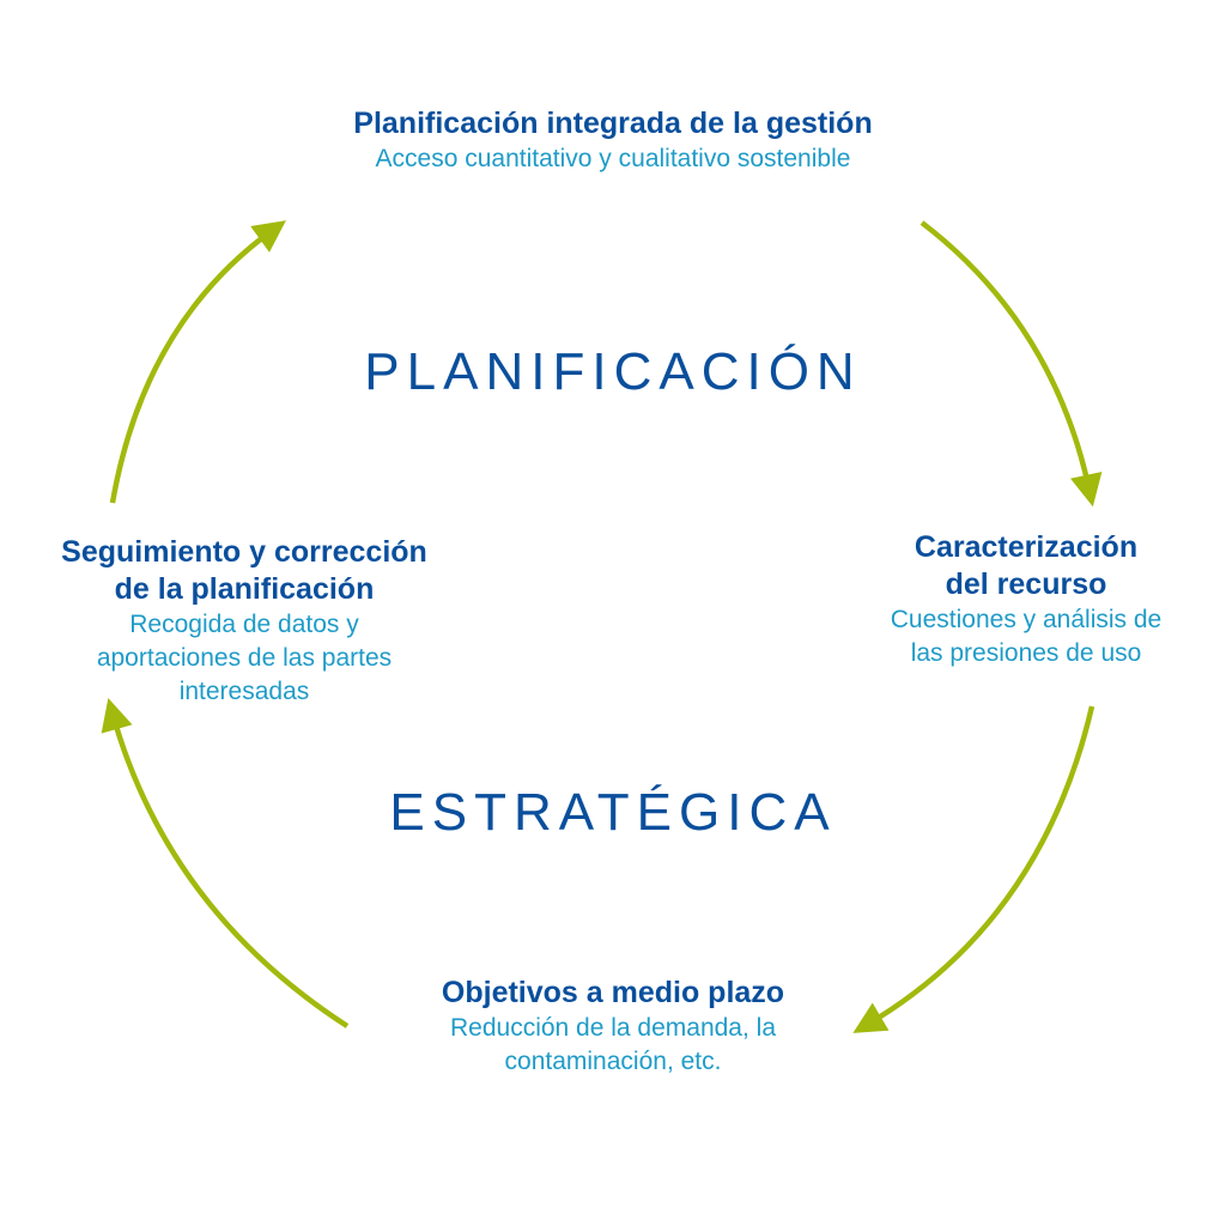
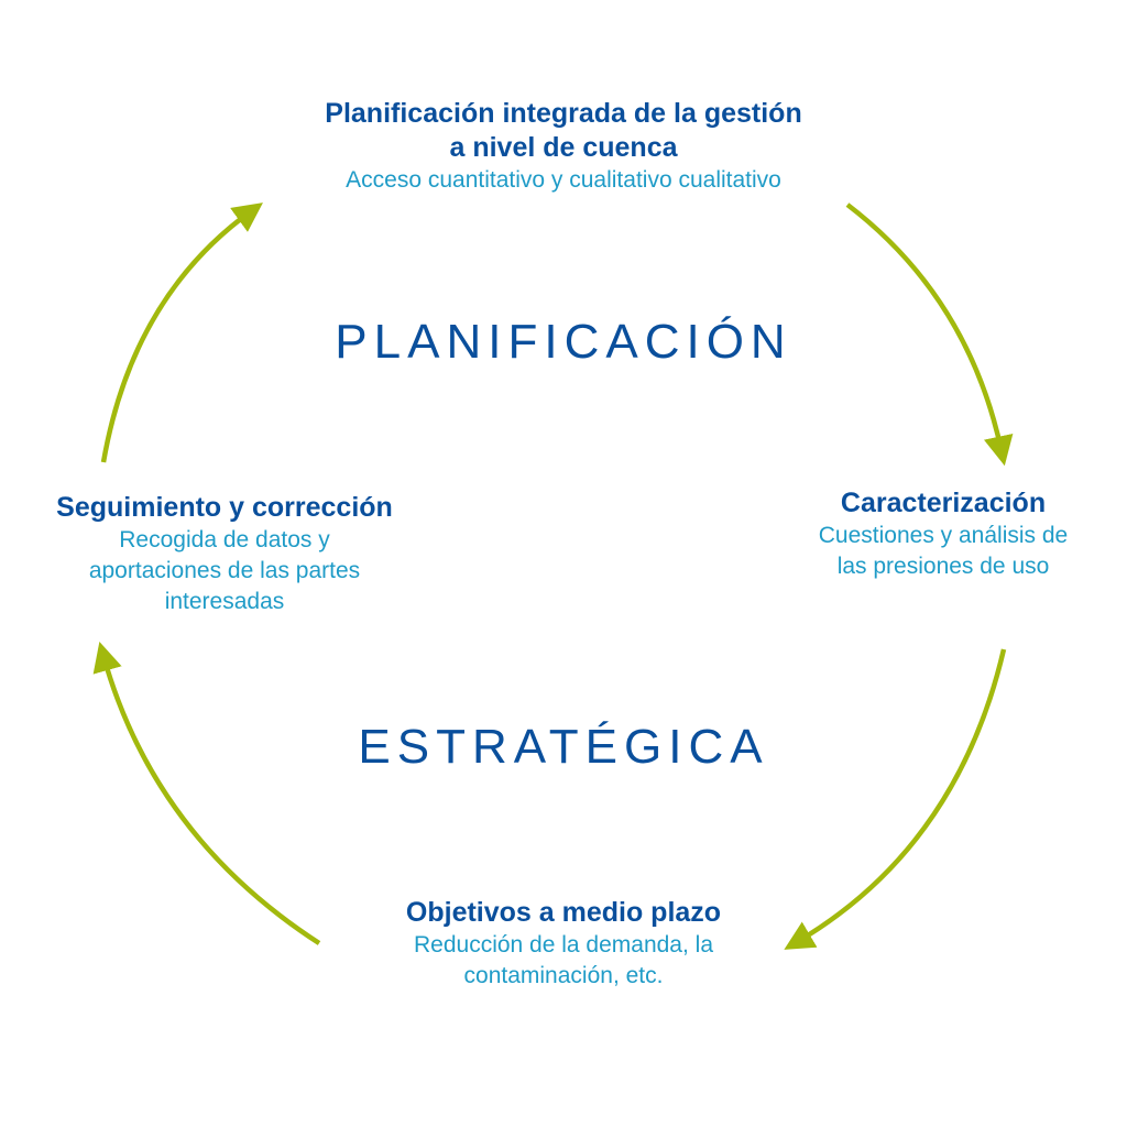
  Planificación integrada de la gestión
+ a nivel de cuenca
- Acceso cuantitativo y cualitativo sostenible
+ Acceso cuantitativo y cualitativo cualitativo
  PLANIFICACIÓN
  ESTRATÉGICA
  Caracterización
- del recurso
  Cuestiones y análisis de
  las presiones de uso
  Seguimiento y corrección
- de la planificación
  Recogida de datos y
  aportaciones de las partes
  interesadas
  Objetivos a medio plazo
  Reducción de la demanda, la
  contaminación, etc.
